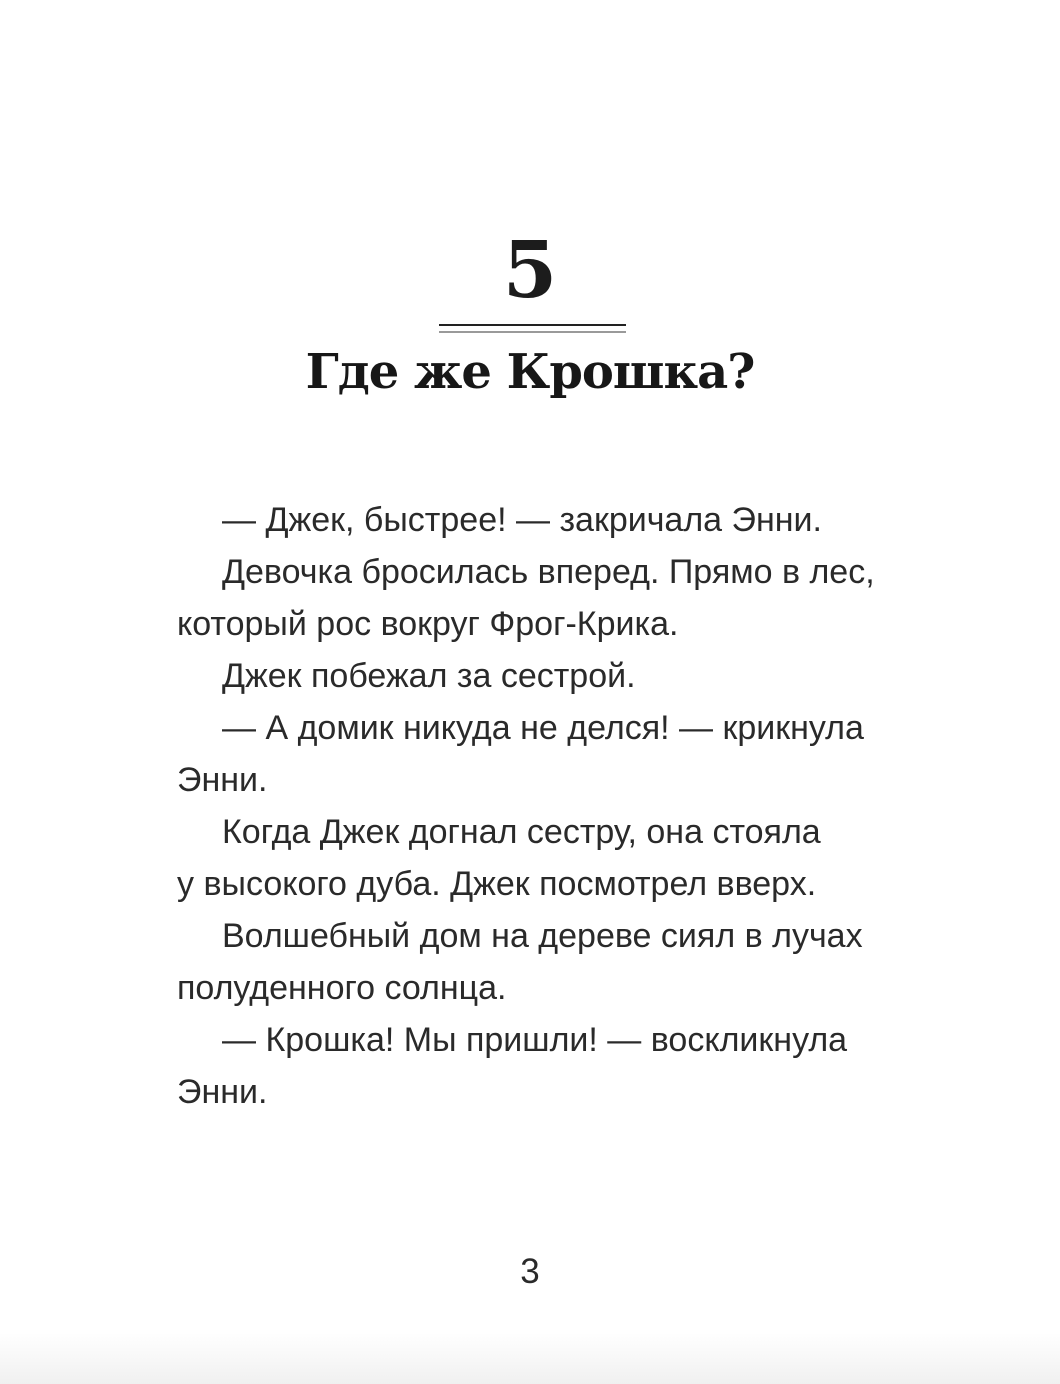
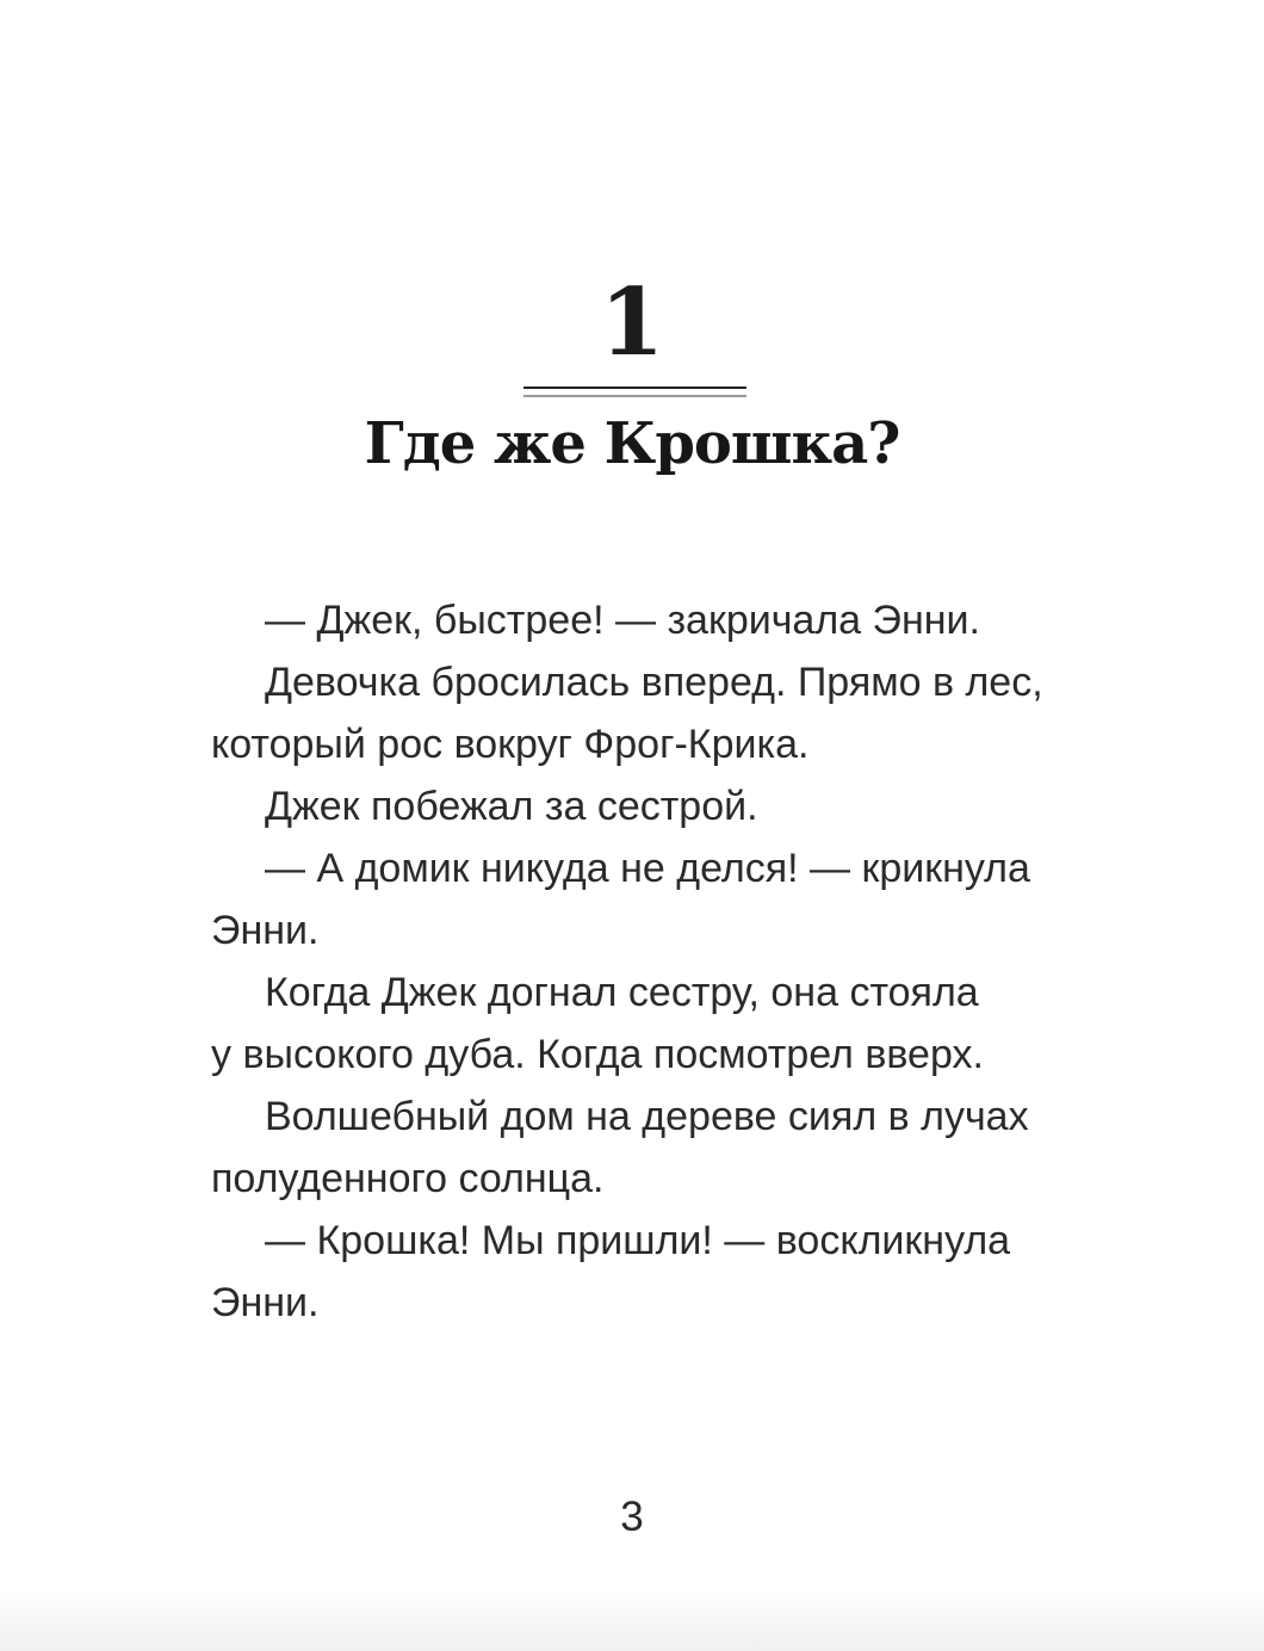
- 5
+ 1
  Где же Крошка?
  — Джек, быстрее! — закричала Энни.
  Девочка бросилась вперед. Прямо в лес,
  который рос вокруг Фрог-Крика.
  Джек побежал за сестрой.
  — А домик никуда не делся! — крикнула
  Энни.
  Когда Джек догнал сестру, она стояла
- у высокого дуба. Джек посмотрел вверх.
+ у высокого дуба. Когда посмотрел вверх.
  Волшебный дом на дереве сиял в лучах
  полуденного солнца.
  — Крошка! Мы пришли! — воскликнула
  Энни.
  3
